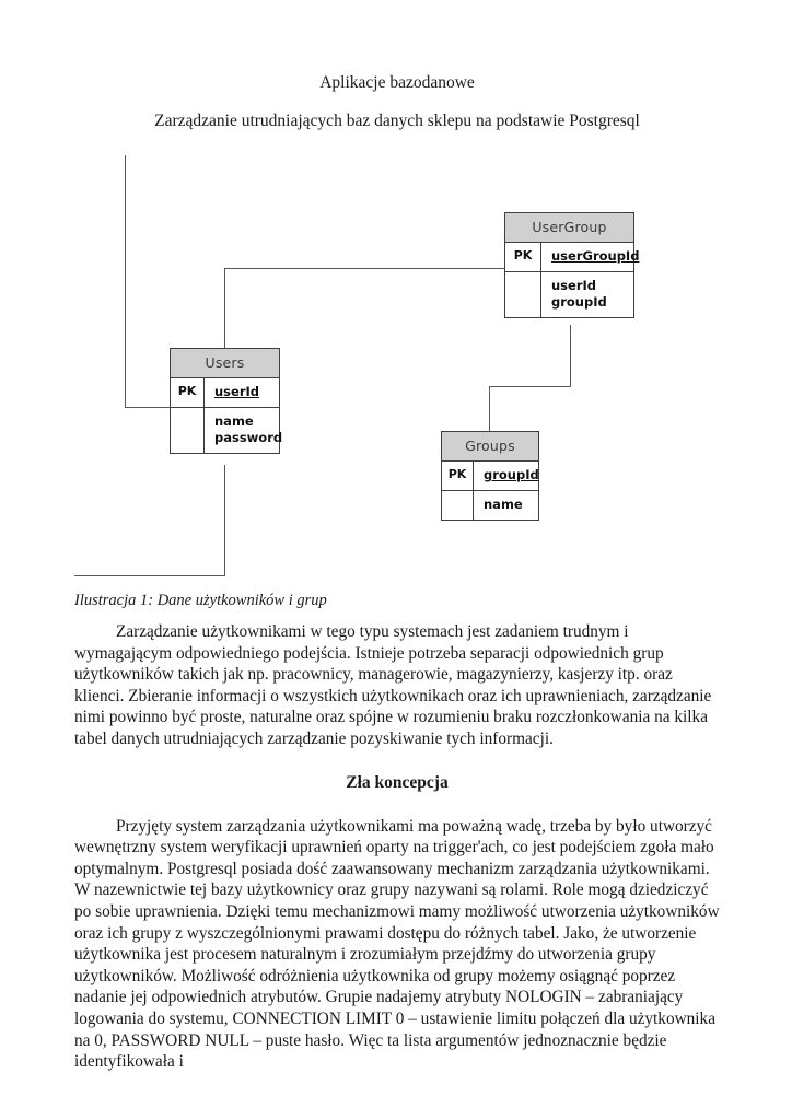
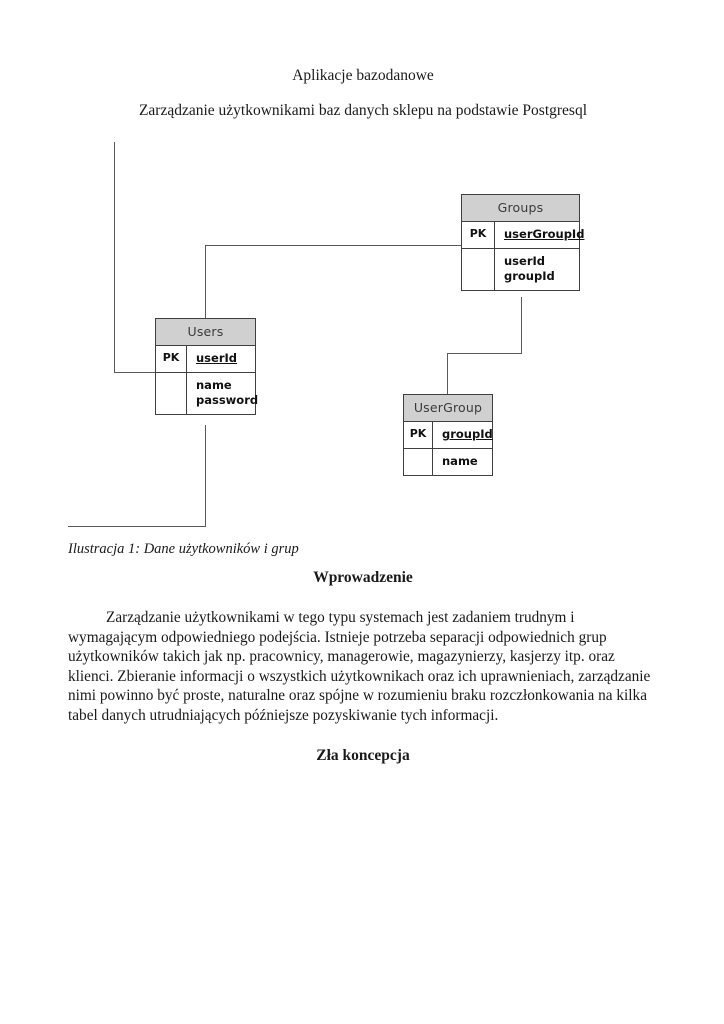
  Aplikacje bazodanowe
- Zarządzanie utrudniających baz danych sklepu na podstawie Postgresql
+ Zarządzanie użytkownikami baz danych sklepu na podstawie Postgresql
- UserGroup
+ Groups
  PK
  userGroupId
  userId
  groupId
  Users
  PK
  userId
  name
  password
- Groups
+ UserGroup
  PK
  groupId
  name
  Ilustracja 1: Dane użytkowników i grup
+ Wprowadzenie
- Zarządzanie użytkownikami w tego typu systemach jest zadaniem trudnym i wymagającym odpowiedniego podejścia. Istnieje potrzeba separacji odpowiednich grup użytkowników takich jak np. pracownicy, managerowie, magazynierzy, kasjerzy itp. oraz klienci. Zbieranie informacji o wszystkich użytkownikach oraz ich uprawnieniach, zarządzanie nimi powinno być proste, naturalne oraz spójne w rozumieniu braku rozczłonkowania na kilka tabel danych utrudniających zarządzanie pozyskiwanie tych informacji.
+ Zarządzanie użytkownikami w tego typu systemach jest zadaniem trudnym i wymagającym odpowiedniego podejścia. Istnieje potrzeba separacji odpowiednich grup użytkowników takich jak np. pracownicy, managerowie, magazynierzy, kasjerzy itp. oraz klienci. Zbieranie informacji o wszystkich użytkownikach oraz ich uprawnieniach, zarządzanie nimi powinno być proste, naturalne oraz spójne w rozumieniu braku rozczłonkowania na kilka tabel danych utrudniających późniejsze pozyskiwanie tych informacji.
  Zła koncepcja
- Przyjęty system zarządzania użytkownikami ma poważną wadę, trzeba by było utworzyć wewnętrzny system weryfikacji uprawnień oparty na trigger'ach, co jest podejściem zgoła mało optymalnym. Postgresql posiada dość zaawansowany mechanizm zarządzania użytkownikami. W nazewnictwie tej bazy użytkownicy oraz grupy nazywani są rolami. Role mogą dziedziczyć po sobie uprawnienia. Dzięki temu mechanizmowi mamy możliwość utworzenia użytkowników oraz ich grupy z wyszczególnionymi prawami dostępu do różnych tabel. Jako, że utworzenie użytkownika jest procesem naturalnym i zrozumiałym przejdźmy do utworzenia grupy użytkowników. Możliwość odróżnienia użytkownika od grupy możemy osiągnąć poprzez nadanie jej odpowiednich atrybutów. Grupie nadajemy atrybuty NOLOGIN – zabraniający logowania do systemu, CONNECTION LIMIT 0 – ustawienie limitu połączeń dla użytkownika na 0, PASSWORD NULL – puste hasło. Więc ta lista argumentów jednoznacznie będzie identyfikowała i
